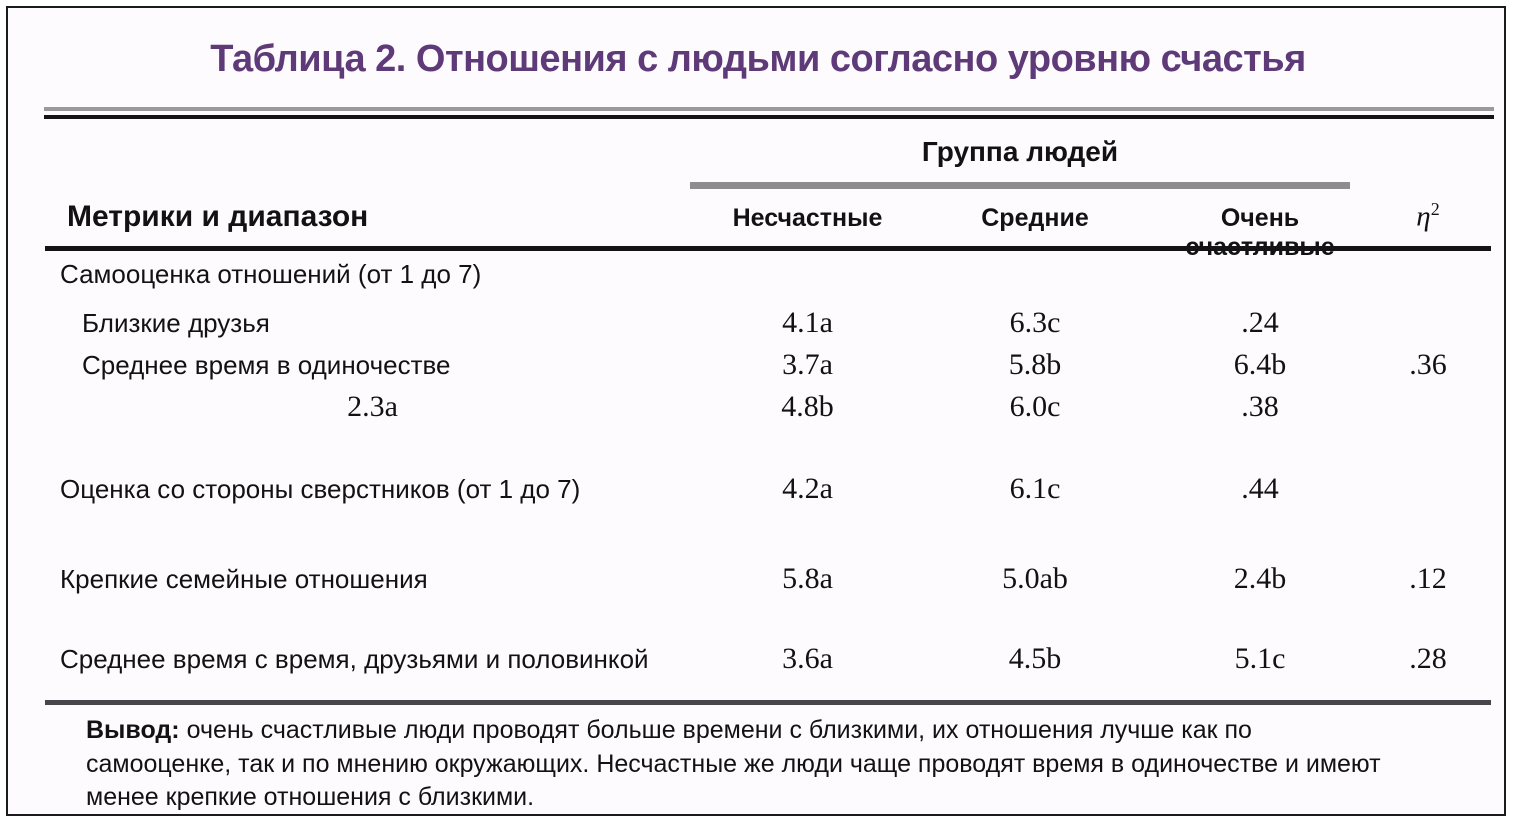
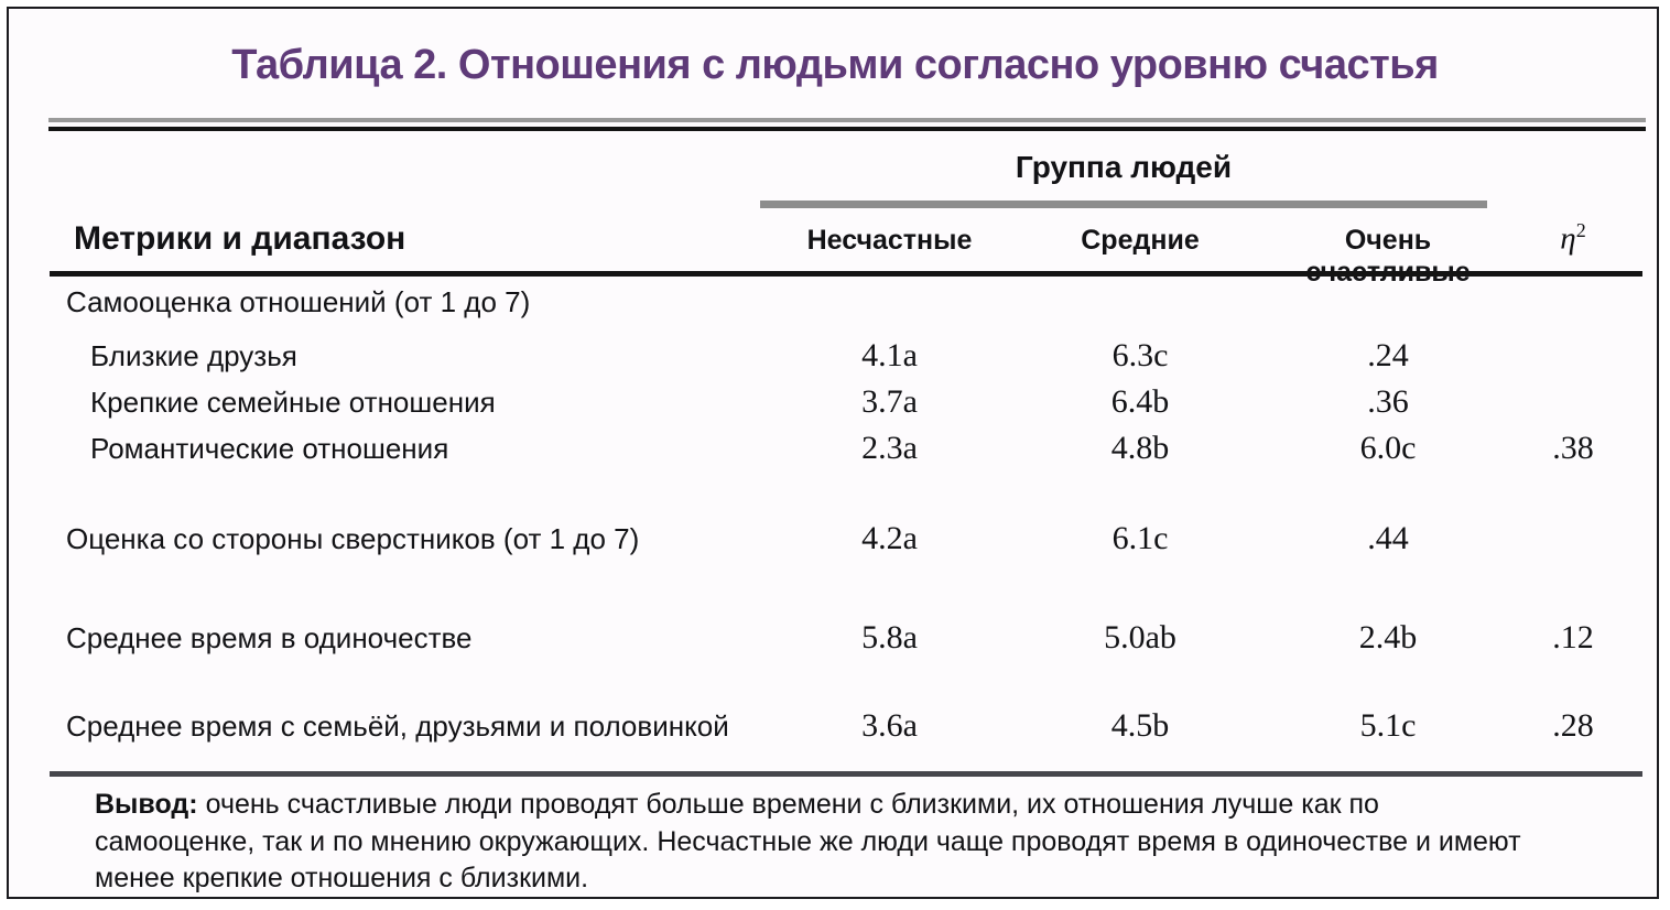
  Таблица 2. Отношения с людьми согласно уровню счастья
  Группа людей
  Метрики и диапазон
  Несчастные
  Средние
  η2
  Самооценка отношений (от 1 до 7)
  Близкие друзья
  4.1a
  6.3c
  .24
- Среднее время в одиночестве
+ Крепкие семейные отношения
  3.7a
- 5.8b
  6.4b
  .36
+ Романтические отношения
  2.3a
  4.8b
  6.0c
  .38
  Оценка со стороны сверстников (от 1 до 7)
  4.2a
  6.1c
  .44
- Крепкие семейные отношения
+ Среднее время в одиночестве
  5.8a
  5.0ab
  2.4b
  .12
- Среднее время с время, друзьями и половинкой
+ Среднее время с семьёй, друзьями и половинкой
  3.6a
  4.5b
  5.1c
  .28
  Вывод: очень счастливые люди проводят больше времени с близкими, их отношения лучше как по самооценке, так и по мнению окружающих. Несчастные же люди чаще проводят время в одиночестве и имеют менее крепкие отношения с близкими.
